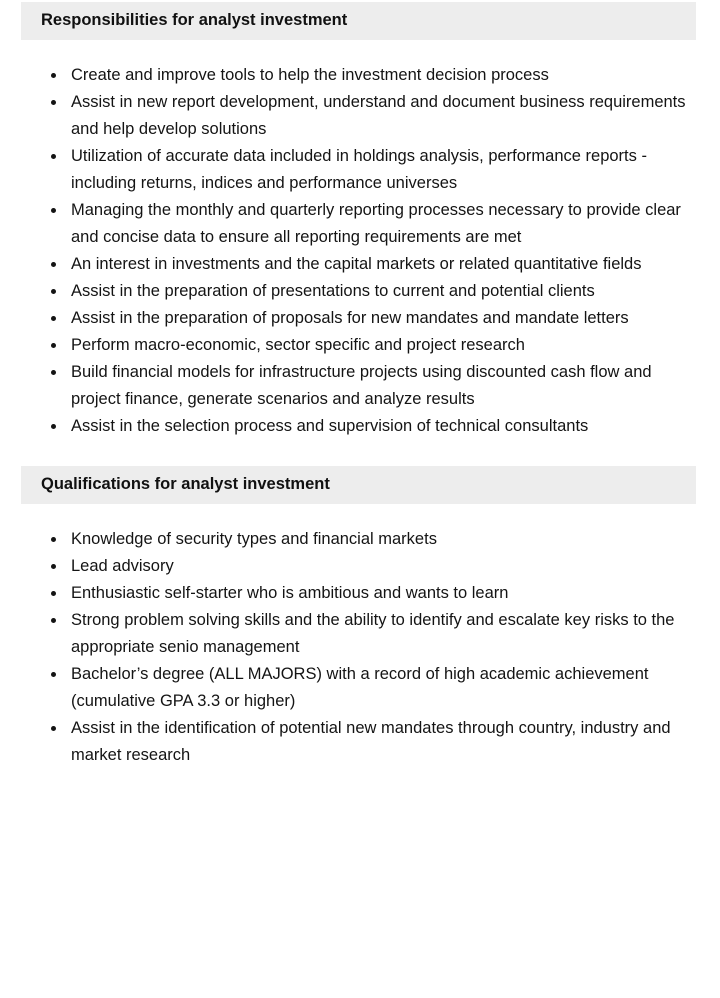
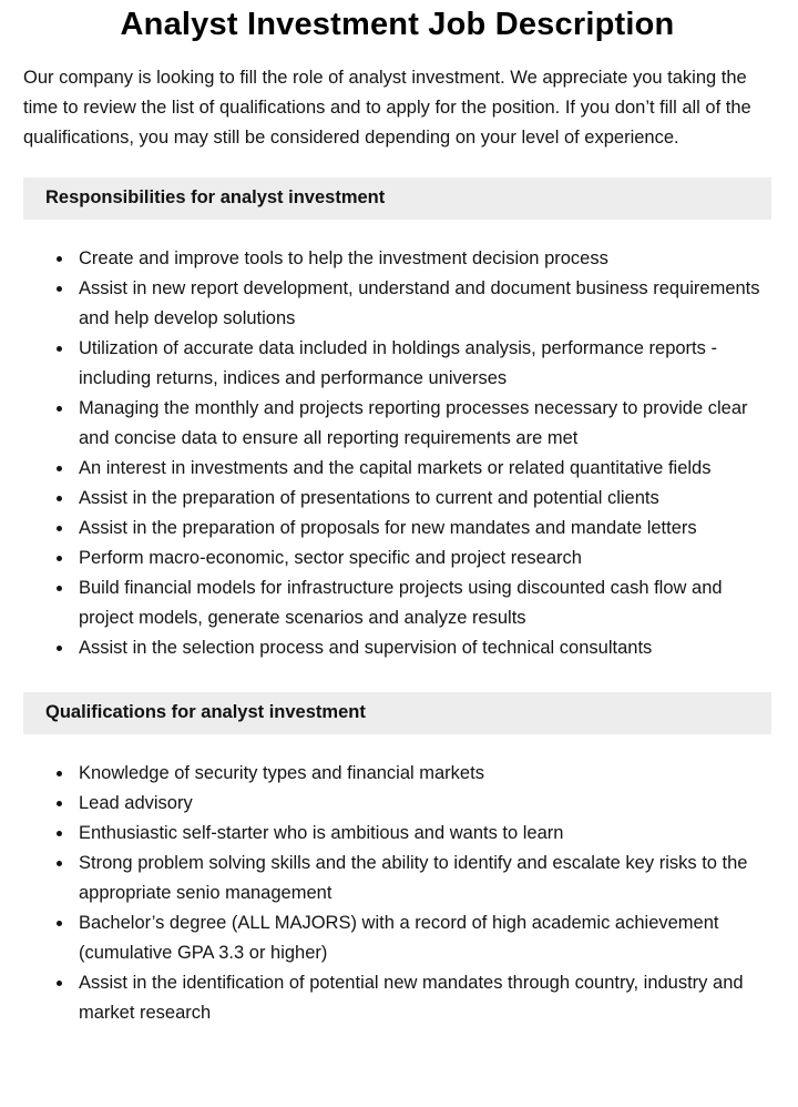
+ Analyst Investment Job Description
+ Our company is looking to fill the role of analyst investment. We appreciate you taking the time to review the list of qualifications and to apply for the position. If you don’t fill all of the qualifications, you may still be considered depending on your level of experience.
  Responsibilities for analyst investment
  Create and improve tools to help the investment decision process
  Assist in new report development, understand and document business requirements and help develop solutions
  Utilization of accurate data included in holdings analysis, performance reports - including returns, indices and performance universes
- Managing the monthly and quarterly reporting processes necessary to provide clear and concise data to ensure all reporting requirements are met
+ Managing the monthly and projects reporting processes necessary to provide clear and concise data to ensure all reporting requirements are met
  An interest in investments and the capital markets or related quantitative fields
  Assist in the preparation of presentations to current and potential clients
  Assist in the preparation of proposals for new mandates and mandate letters
  Perform macro-economic, sector specific and project research
- Build financial models for infrastructure projects using discounted cash flow and project finance, generate scenarios and analyze results
+ Build financial models for infrastructure projects using discounted cash flow and project models, generate scenarios and analyze results
  Assist in the selection process and supervision of technical consultants
  Qualifications for analyst investment
  Knowledge of security types and financial markets
  Lead advisory
  Enthusiastic self-starter who is ambitious and wants to learn
  Strong problem solving skills and the ability to identify and escalate key risks to the appropriate senio management
  Bachelor’s degree (ALL MAJORS) with a record of high academic achievement (cumulative GPA 3.3 or higher)
  Assist in the identification of potential new mandates through country, industry and market research
